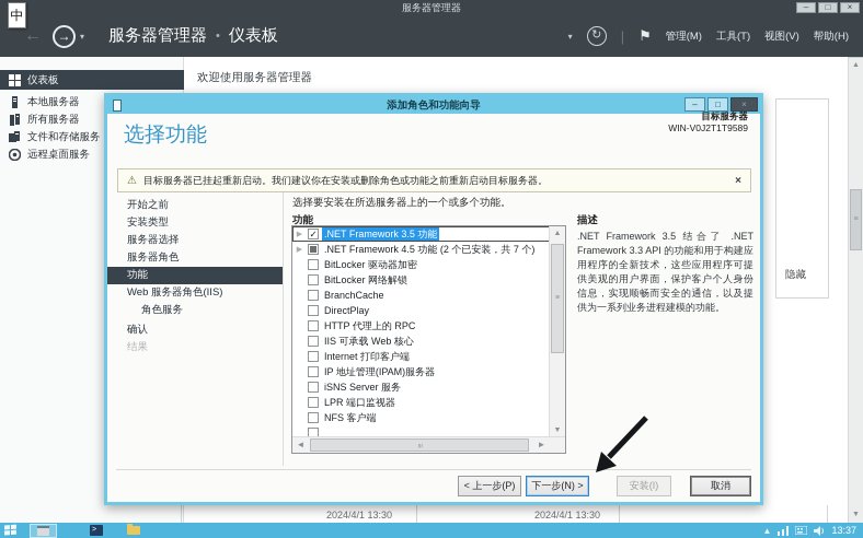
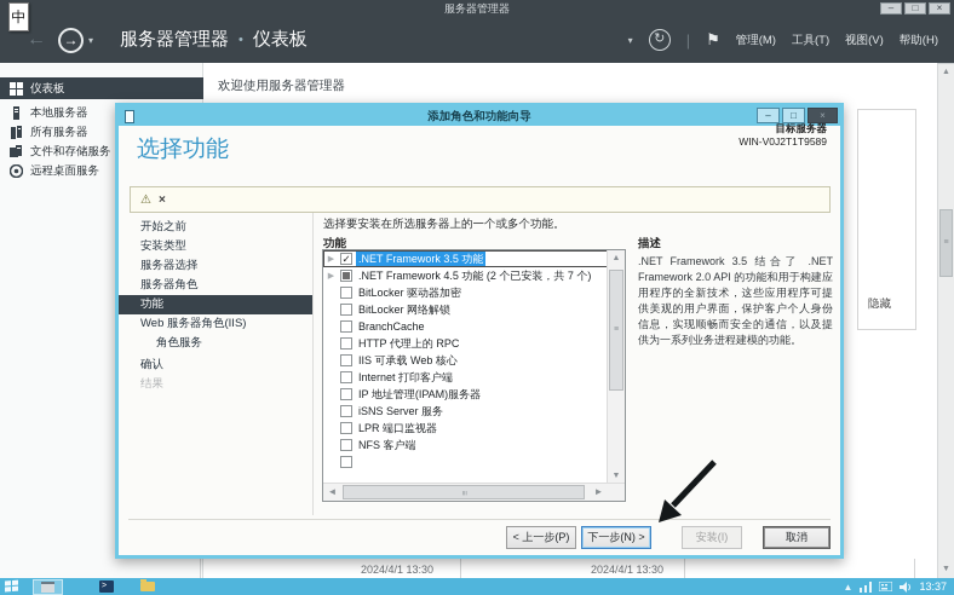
  服务器管理器
  –
  □
  ×
  ←
  →
  ▾
  服务器管理器
  •
  仪表板
  ▾
  ↻
  |
  ⚑
  管理(M)
  工具(T)
  视图(V)
  帮助(H)
  中
  仪表板
  本地服务器
  所有服务器
  文件和存储服务
  远程桌面服务
  欢迎使用服务器管理器
  隐藏
  2024/4/1 13:30
  2024/4/1 13:30
  添加角色和功能向导
  –
  □
  ×
  选择功能
  目标服务器
  WIN-V0J2T1T9589
  ⚠
- 目标服务器已挂起重新启动。我们建议你在安装或删除角色或功能之前重新启动目标服务器。
  ×
  开始之前
  安装类型
  服务器选择
  服务器角色
  功能
  Web 服务器角色(IIS)
  角色服务
  确认
  结果
  选择要安装在所选服务器上的一个或多个功能。
  功能
  描述
  ✓
  .NET Framework 3.5 功能
  .NET Framework 4.5 功能 (2 个已安装，共 7 个)
  BitLocker 驱动器加密
  BitLocker 网络解锁
  BranchCache
- DirectPlay
  HTTP 代理上的 RPC
  IIS 可承载 Web 核心
  Internet 打印客户端
  IP 地址管理(IPAM)服务器
  iSNS Server 服务
  LPR 端口监视器
  NFS 客户端
  ◄
  ►
- .NET Framework 3.5 结合了 .NET Framework 3.3 API 的功能和用于构建应用程序的全新技术，这些应用程序可提供美观的用户界面，保护客户个人身份信息，实现顺畅而安全的通信，以及提供为一系列业务进程建模的功能。
+ .NET Framework 3.5 结合了 .NET Framework 2.0 API 的功能和用于构建应用程序的全新技术，这些应用程序可提供美观的用户界面，保护客户个人身份信息，实现顺畅而安全的通信，以及提供为一系列业务进程建模的功能。
  < 上一步(P)
  下一步(N) >
  安装(I)
  取消
  ▲
  13:37
